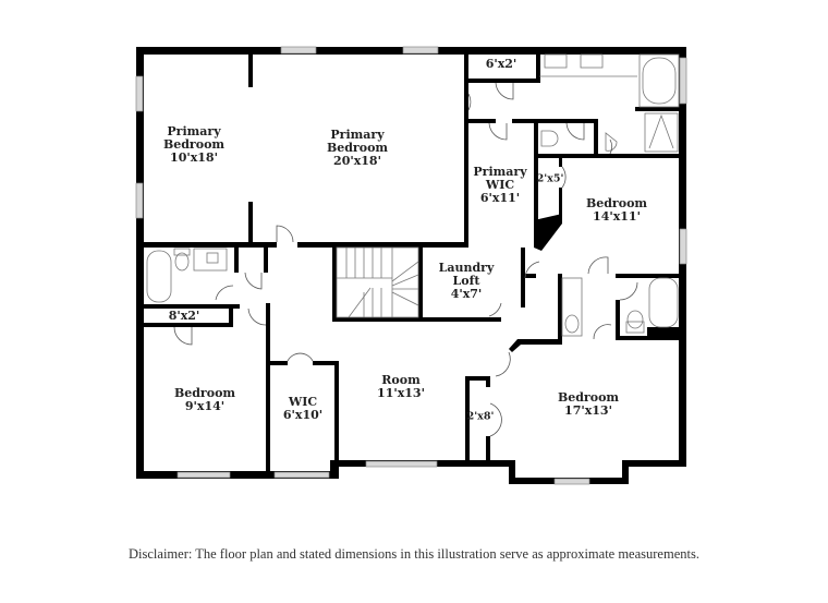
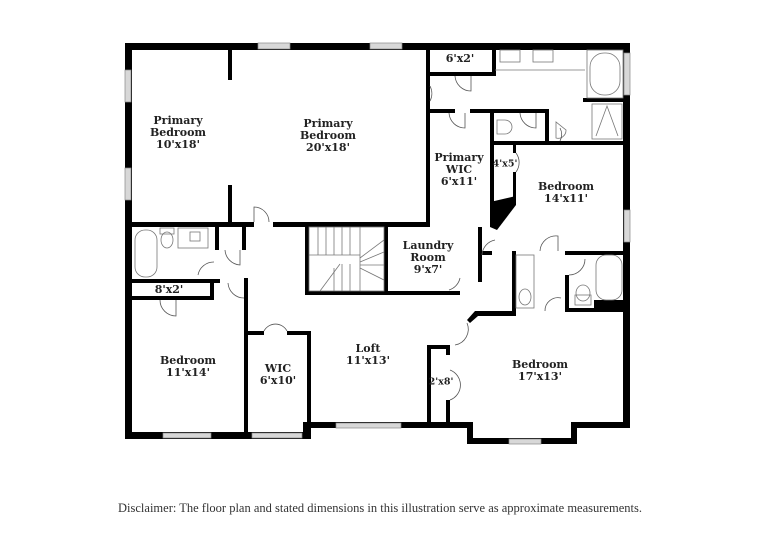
  Primary
  Bedroom
  10'x18'
  Primary
  Bedroom
  20'x18'
  6'x2'
  Primary
  WIC
  6'x11'
- 2'x5'
+ 4'x5'
  Bedroom
  14'x11'
  Laundry
- Loft
+ Room
- 4'x7'
+ 9'x7'
  8'x2'
  Bedroom
- 9'x14'
+ 11'x14'
  WIC
  6'x10'
- Room
+ Loft
  11'x13'
  2'x8'
  Bedroom
  17'x13'
  Disclaimer: The floor plan and stated dimensions in this illustration serve as approximate measurements.
